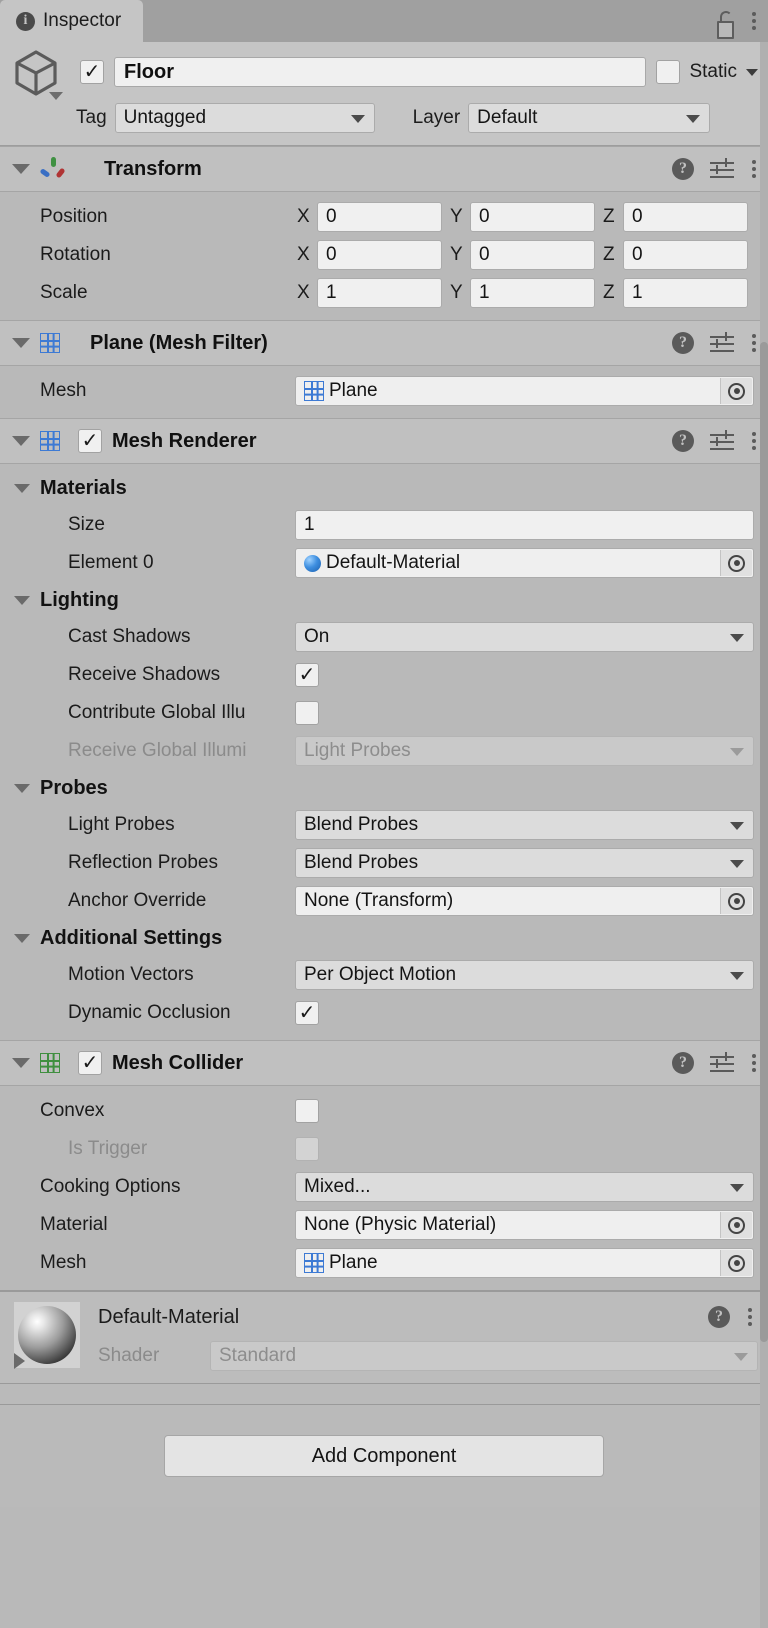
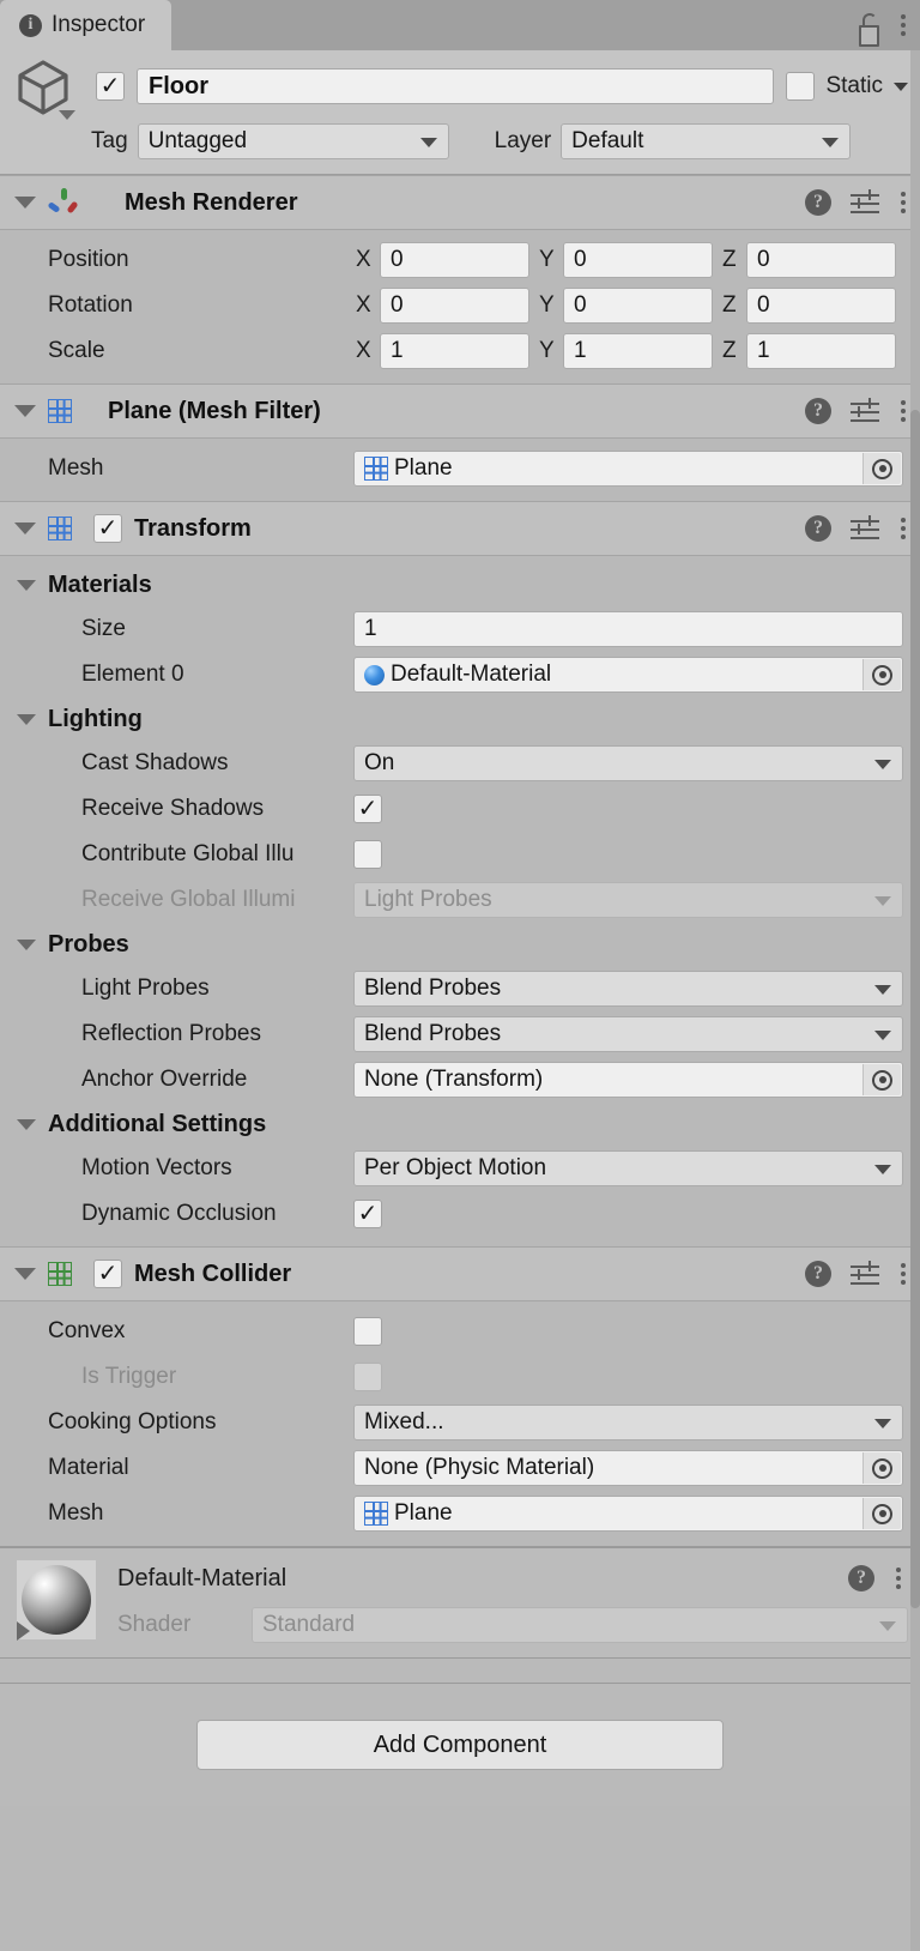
  i
  Inspector
  Floor
  Static
  Tag
  Untagged
  Layer
  Default
- Transform
+ Mesh Renderer
  ?
  Position
  X
  0
  Y
  0
  Z
  0
  Rotation
  X
  0
  Y
  0
  Z
  0
  Scale
  X
  1
  Y
  1
  Z
  1
  Plane (Mesh Filter)
  ?
  Mesh
  Plane
- Mesh Renderer
+ Transform
  ?
  Materials
  Size
  1
  Element 0
  Default-Material
  Lighting
  Cast Shadows
  On
  Receive Shadows
  Contribute Global Illu
  Receive Global Illumi
  Light Probes
  Probes
  Light Probes
  Blend Probes
  Reflection Probes
  Blend Probes
  Anchor Override
  None (Transform)
  Additional Settings
  Motion Vectors
  Per Object Motion
  Dynamic Occlusion
  Mesh Collider
  ?
  Convex
  Is Trigger
  Cooking Options
  Mixed...
  Material
  None (Physic Material)
  Mesh
  Plane
  Default-Material
  Shader
  Standard
  ?
  Add Component
